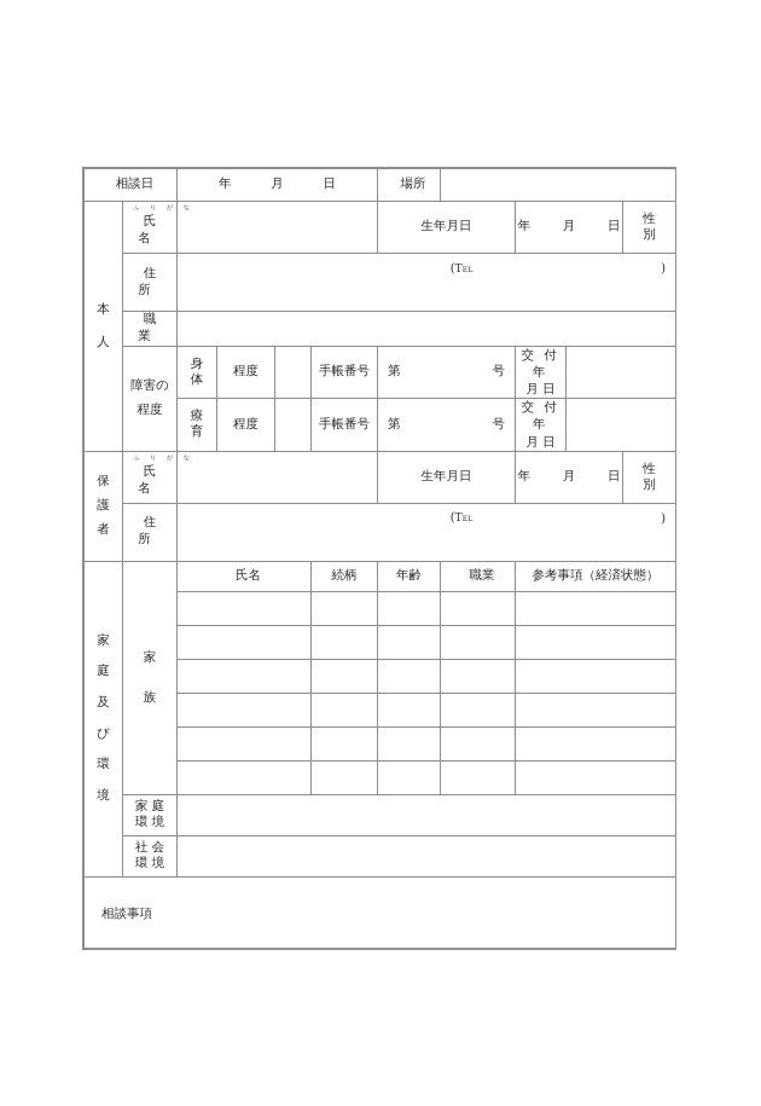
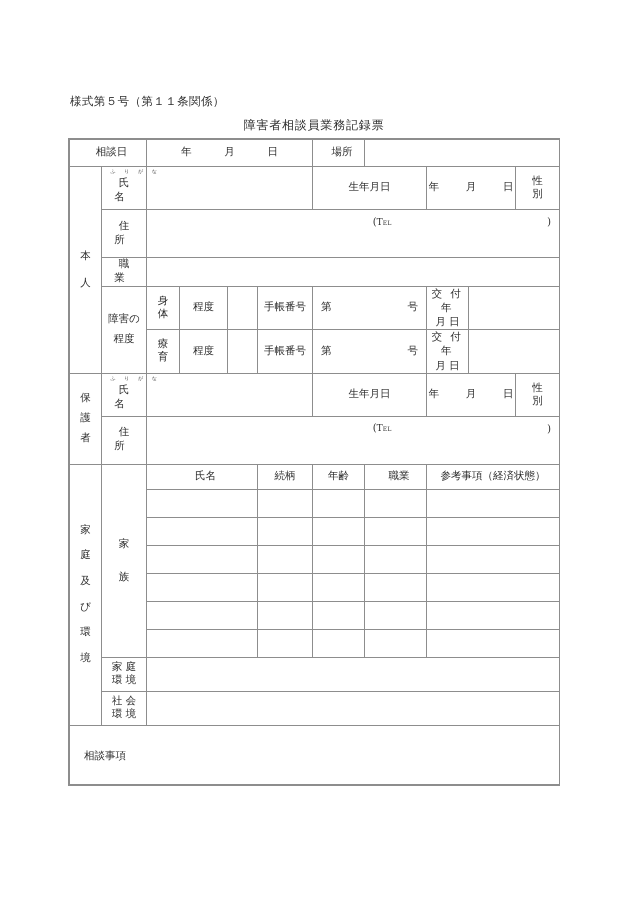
+ 様式第５号（第１１条関係）
+ 障害者相談員業務記録票
  相談日	年 月 日	場所
  本人	氏名		生年月日	年 月 日	性別
  住所	(Tel )
  職業
  障害の程度	身体	程度		手帳番号	第 号	交 付 年 月 日
  療育	程度		手帳番号	第 号	交 付 年 月 日
  保護者	氏名		生年月日	年 月 日	性別
  住所	(Tel )
  家庭及び環境	家族	氏名	続柄	年齢	職業	参考事項（経済状態）
  家 庭 環 境
  社 会 環 境
  相談事項
